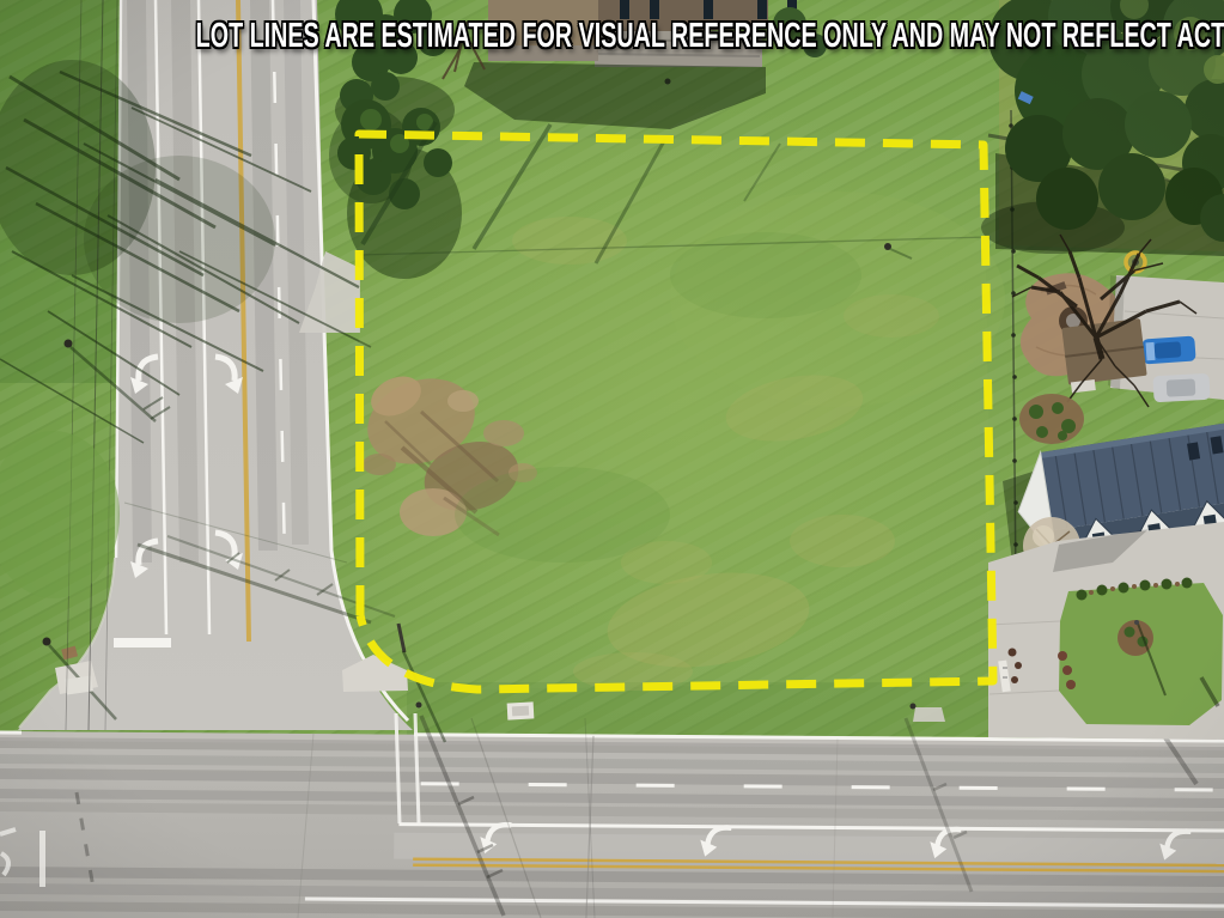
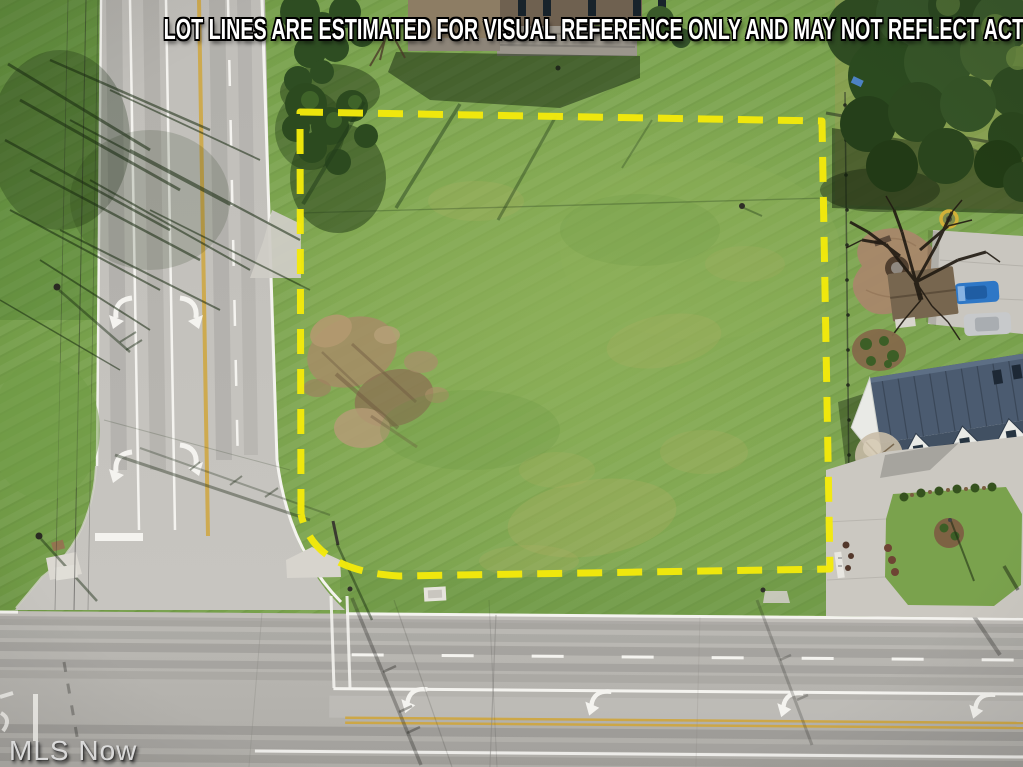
  LOT LINES ARE ESTIMATED FOR VISUAL REFERENCE ONLY AND MAY NOT REFLECT ACT
+ MLS Now
